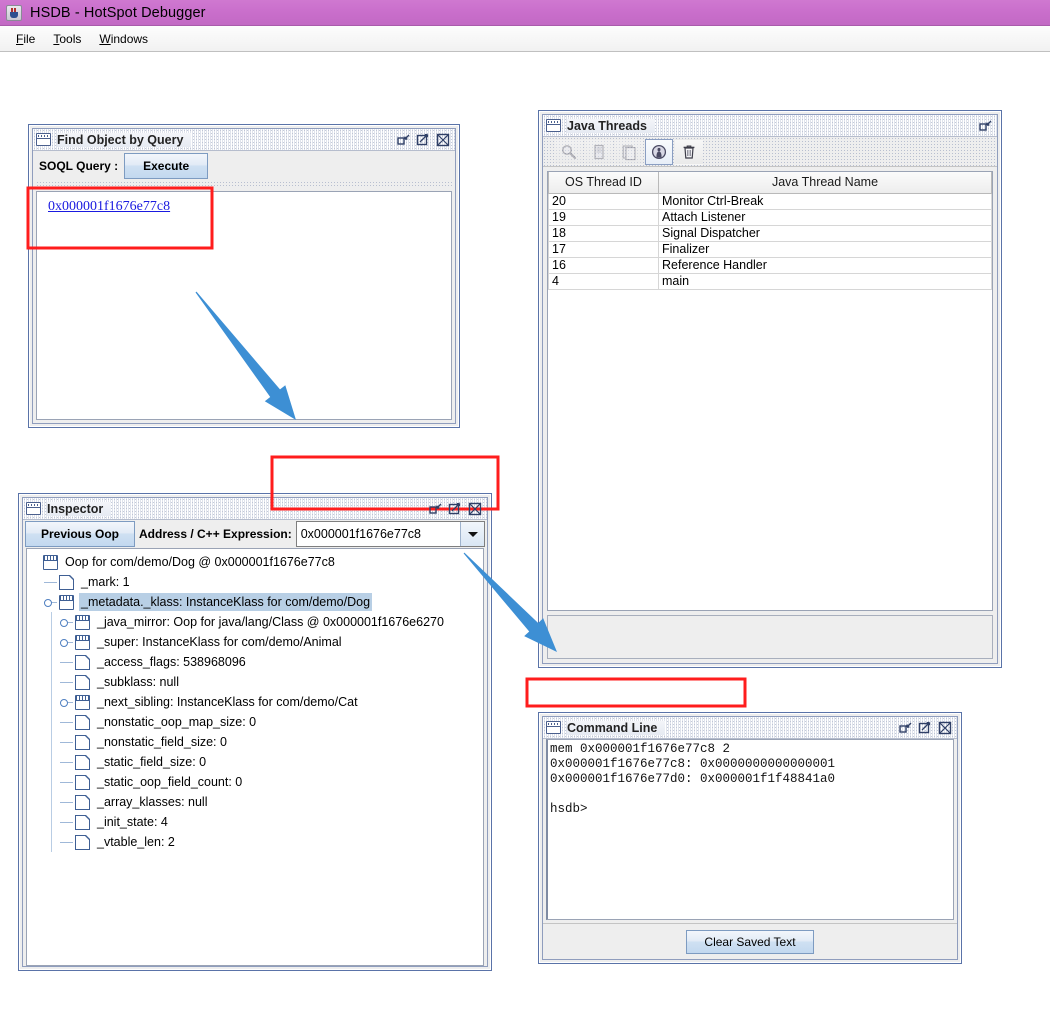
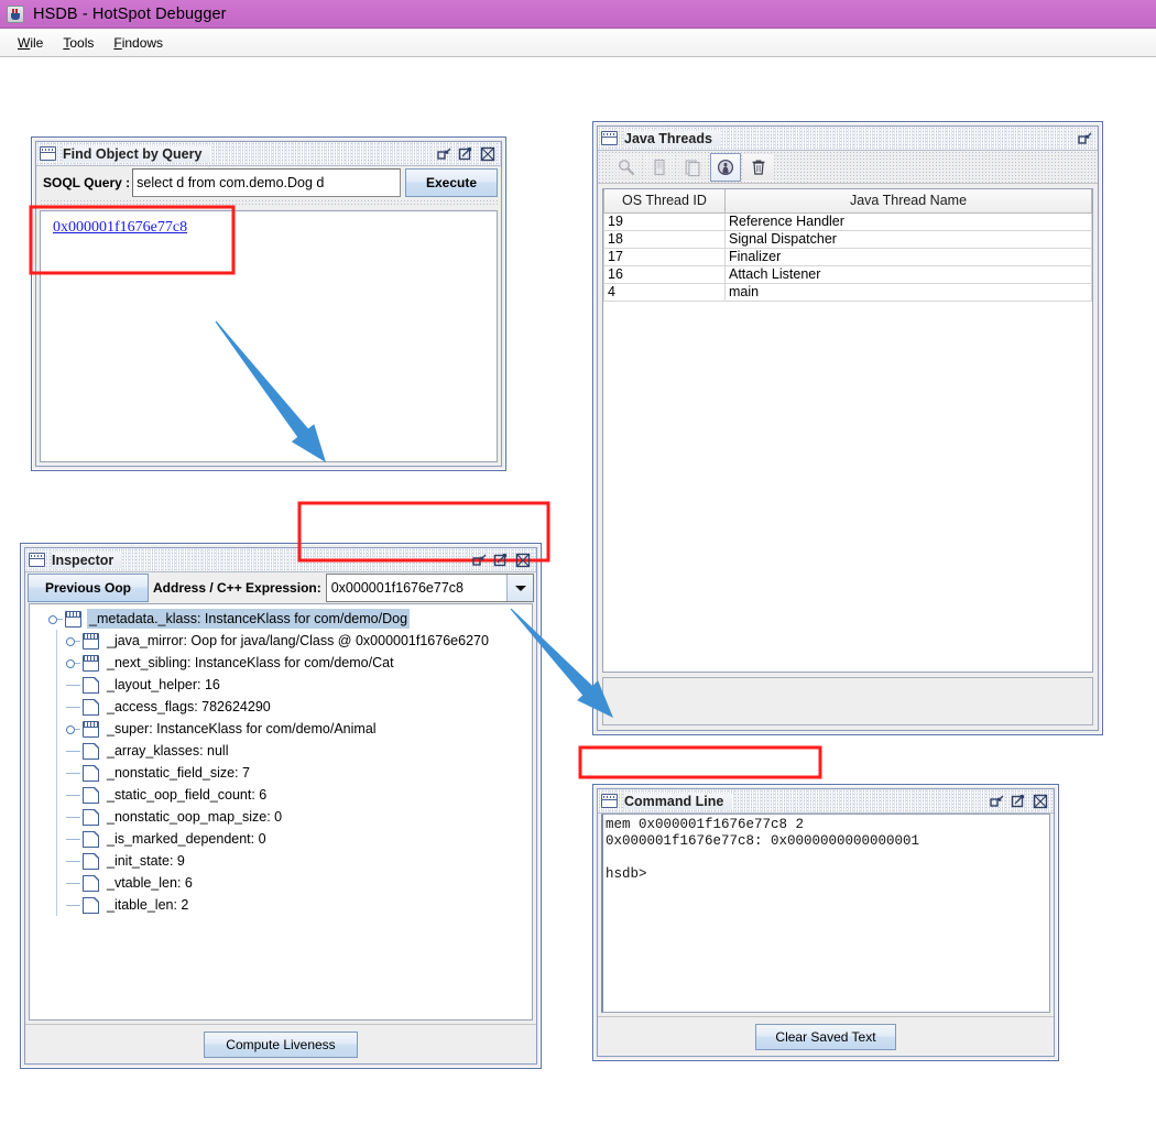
  HSDB - HotSpot Debugger
- File
+ Wile
  Tools
- Windows
+ Findows
  Find Object by Query
  SOQL Query :
+ select d from com.demo.Dog d
  Execute
  0x000001f1676e77c8
  Java Threads
  OS Thread ID	Java Thread Name
- 20	Monitor Ctrl-Break
- 19	Attach Listener
+ 19	Reference Handler
  18	Signal Dispatcher
  17	Finalizer
- 16	Reference Handler
+ 16	Attach Listener
  4	main
  Inspector
  Previous Oop
  Address / C++ Expression:
  0x000001f1676e77c8
- Oop for com/demo/Dog @ 0x000001f1676e77c8
- _mark: 1
  _metadata._klass: InstanceKlass for com/demo/Dog
  _java_mirror: Oop for java/lang/Class @ 0x000001f1676e6270
- _super: InstanceKlass for com/demo/Animal
+ _next_sibling: InstanceKlass for com/demo/Cat
+ _layout_helper: 16
- _access_flags: 538968096
+ _access_flags: 782624290
- _subklass: null
- _next_sibling: InstanceKlass for com/demo/Cat
+ _super: InstanceKlass for com/demo/Animal
- _nonstatic_oop_map_size: 0
+ _array_klasses: null
- _nonstatic_field_size: 0
+ _nonstatic_field_size: 7
- _static_field_size: 0
- _static_oop_field_count: 0
+ _static_oop_field_count: 6
- _array_klasses: null
+ _nonstatic_oop_map_size: 0
+ _is_marked_dependent: 0
- _init_state: 4
+ _init_state: 9
- _vtable_len: 2
+ _vtable_len: 6
+ _itable_len: 2
+ Compute Liveness
  Command Line
  mem 0x000001f1676e77c8 2
  0x000001f1676e77c8: 0x0000000000000001
- 0x000001f1676e77d0: 0x000001f1f48841a0
  hsdb>
  Clear Saved Text
